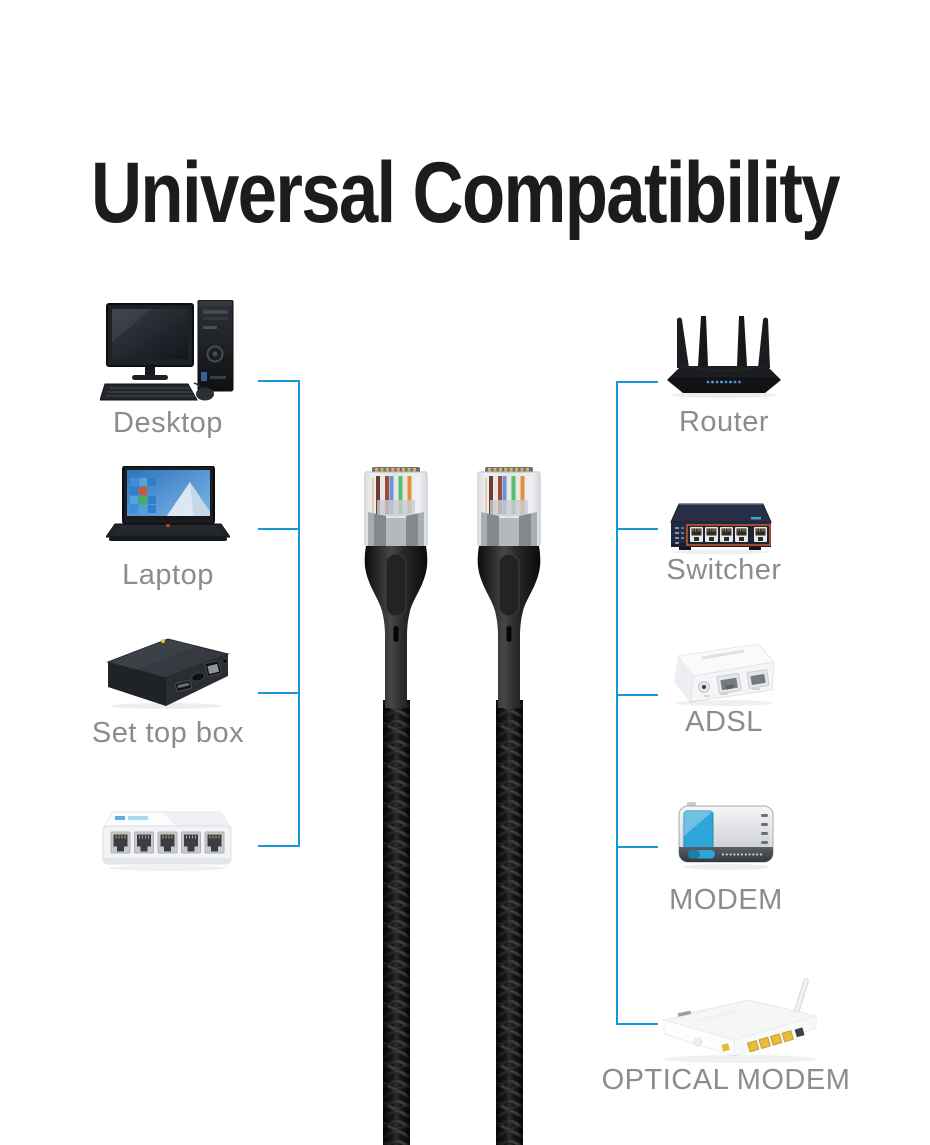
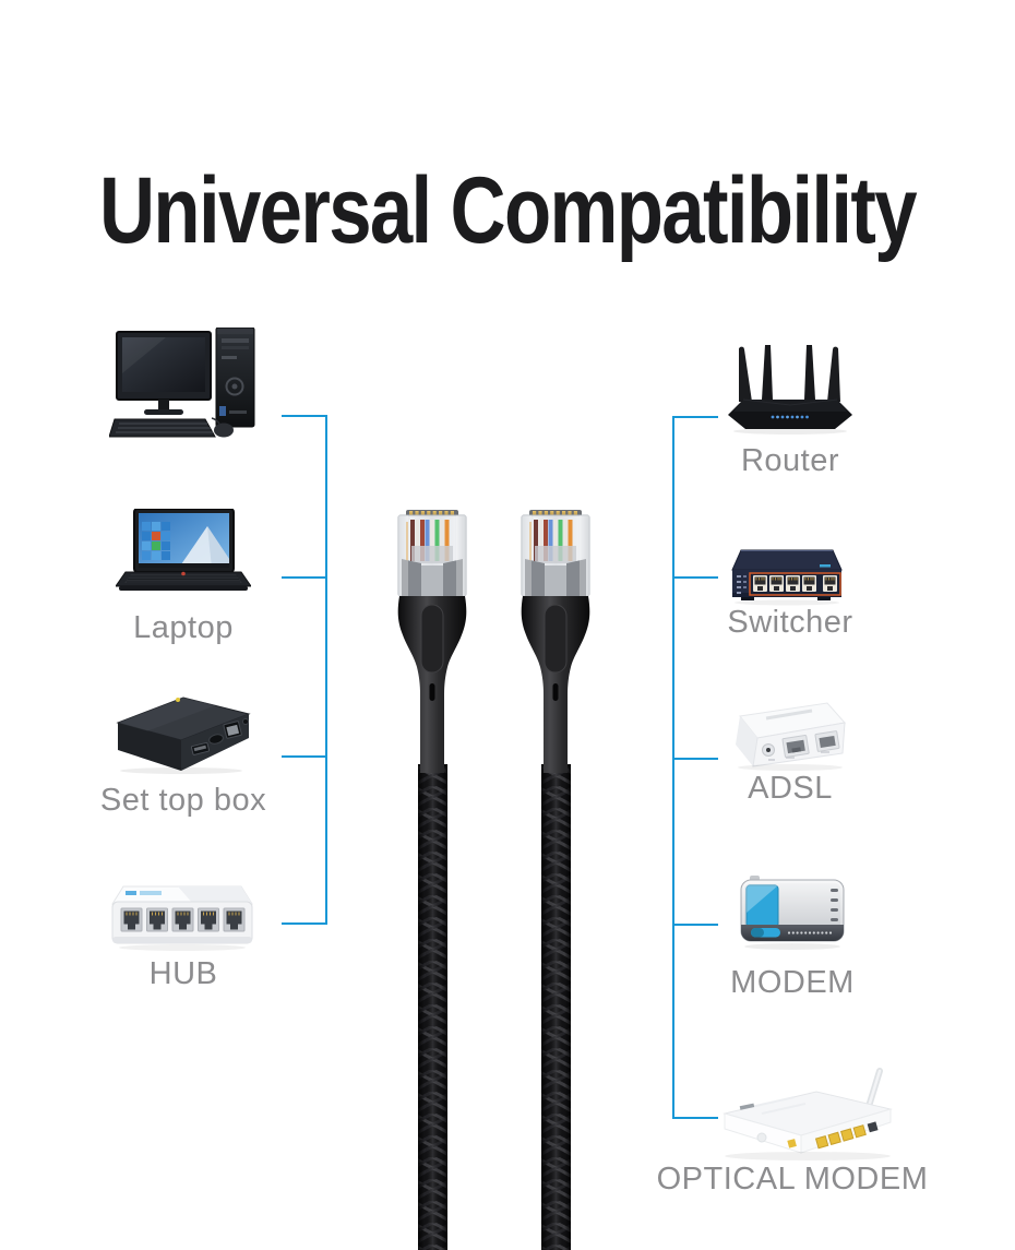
  Universal Compatibility
- Desktop
  Laptop
  Set top box
+ HUB
  Router
  Switcher
  ADSL
  MODEM
  OPTICAL MODEM
